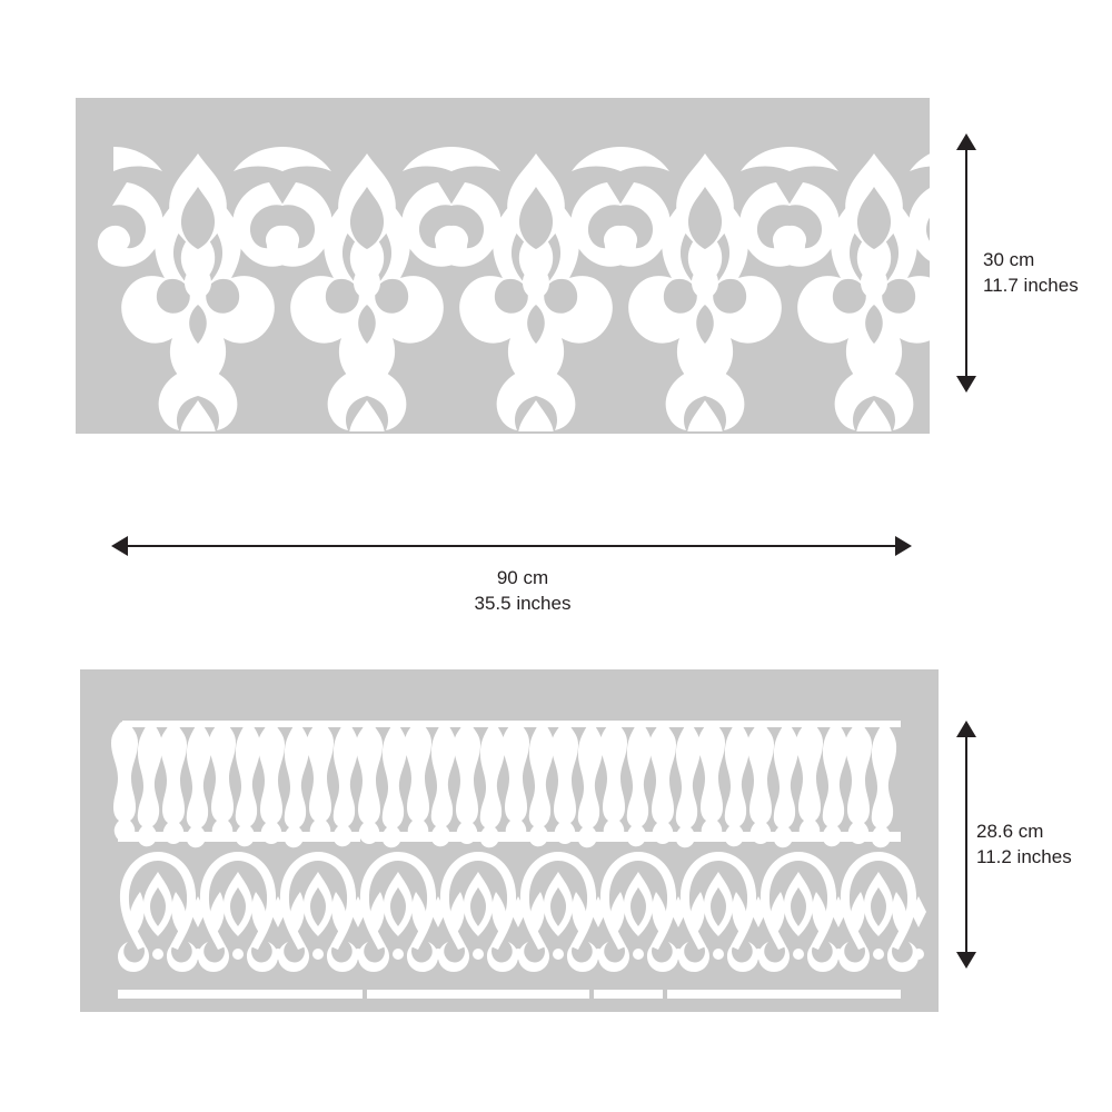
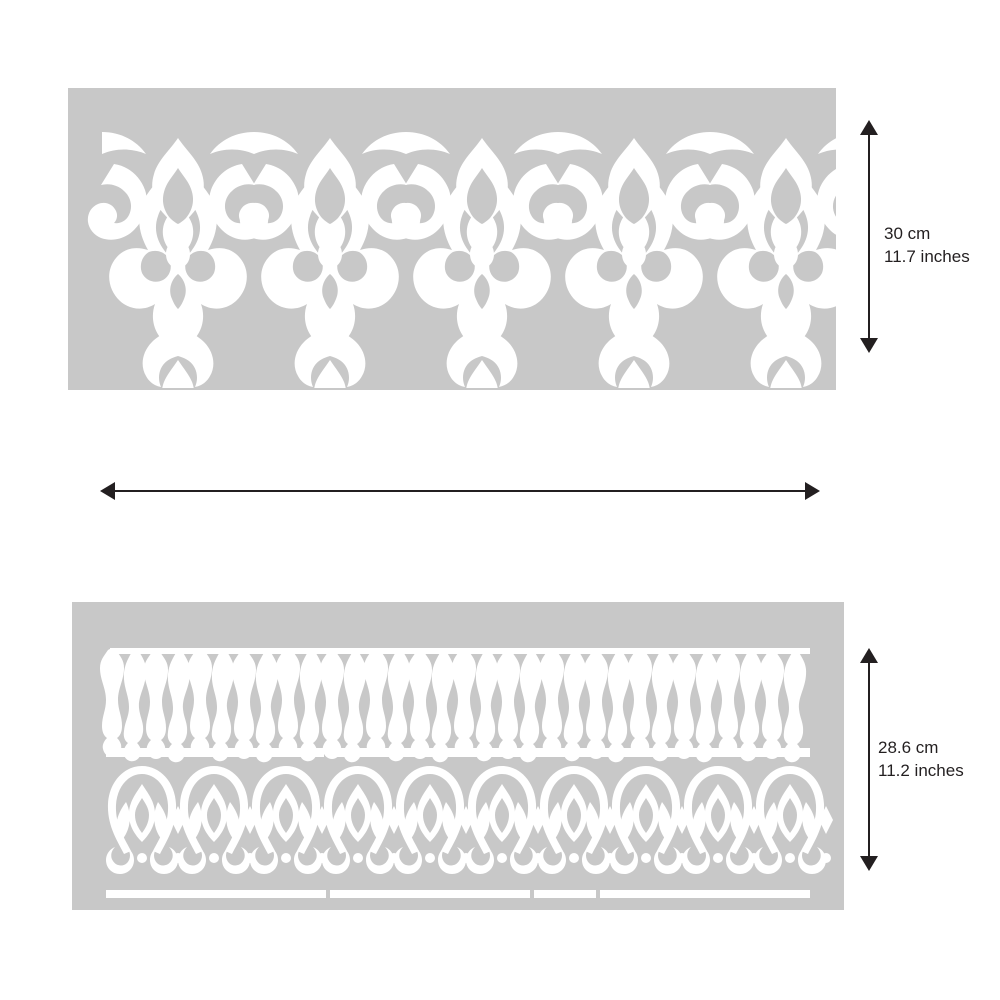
  30 cm
  11.7 inches
- 90 cm
- 35.5 inches
  28.6 cm
  11.2 inches
